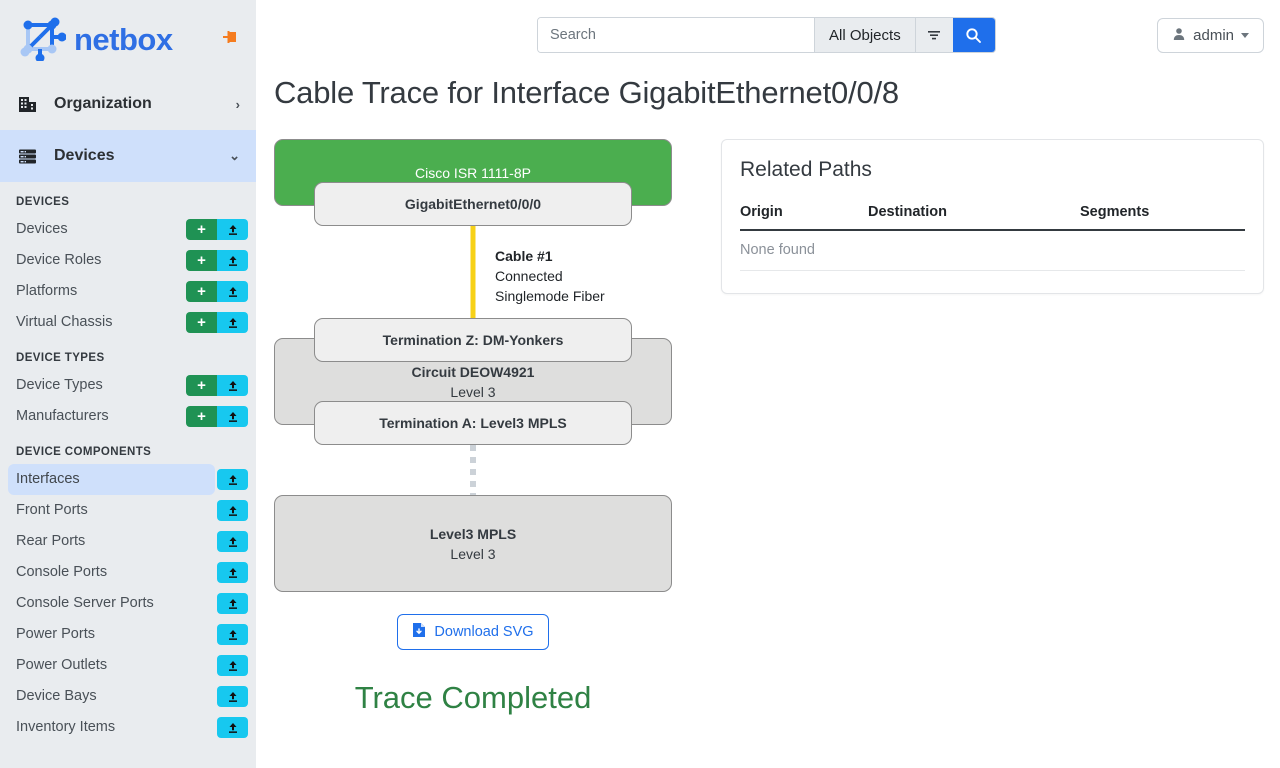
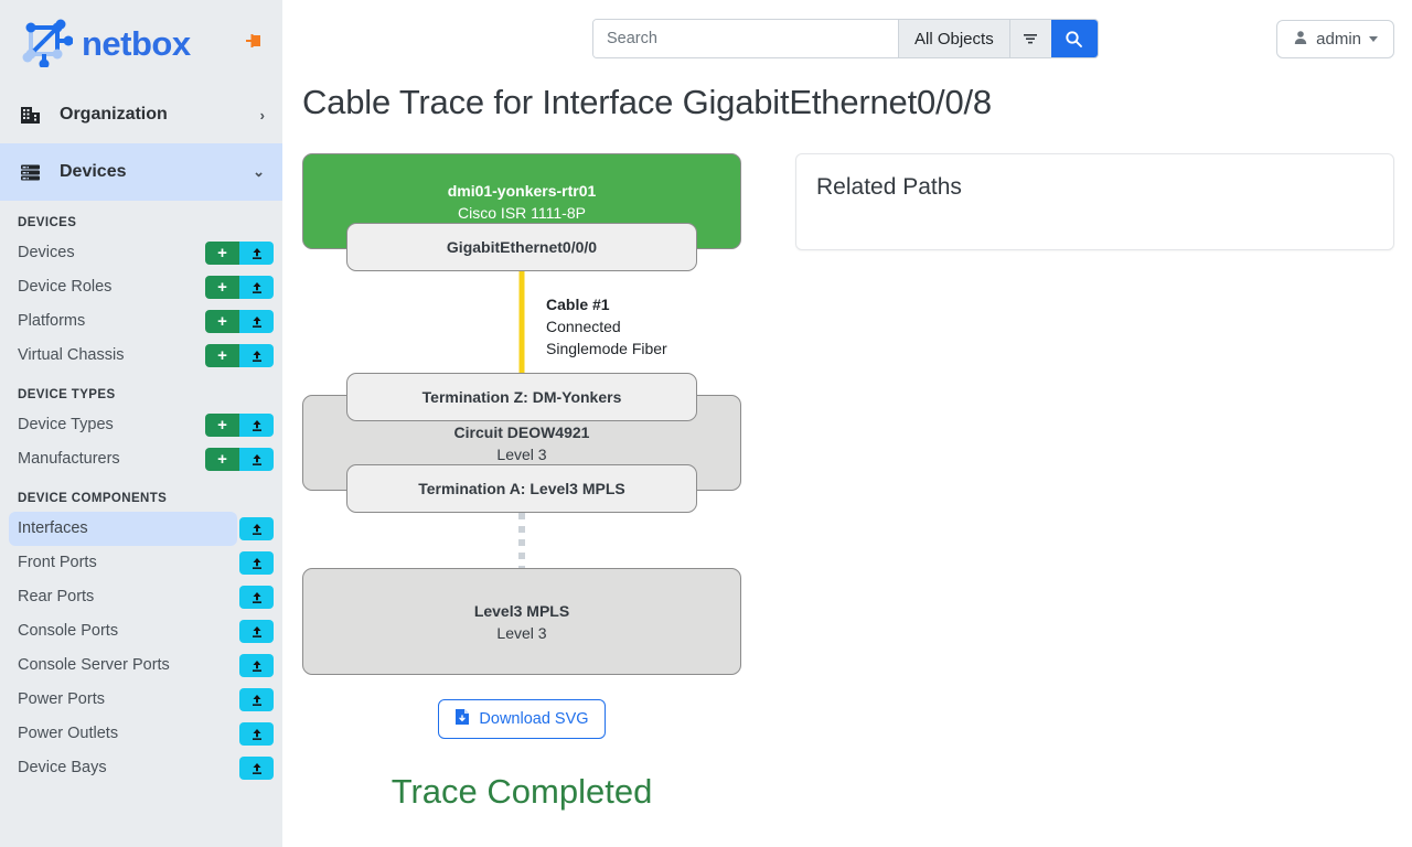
  netbox
  Organization
  ›
  Devices
  ⌄
  DEVICES
  Devices
  +
  Device Roles
  +
  Platforms
  +
  Virtual Chassis
  +
  DEVICE TYPES
  Device Types
  +
  Manufacturers
  +
  DEVICE COMPONENTS
  Interfaces
  Front Ports
  Rear Ports
  Console Ports
  Console Server Ports
  Power Ports
  Power Outlets
  Device Bays
- Inventory Items
  Search
  All Objects
  admin
  Cable Trace for Interface GigabitEthernet0/0/8
+ dmi01-yonkers-rtr01
  Cisco ISR 1111-8P
  GigabitEthernet0/0/0
  Cable #1
  Connected
  Singlemode Fiber
  Termination Z: DM-Yonkers
  Circuit DEOW4921
  Level 3
  Termination A: Level3 MPLS
  Level3 MPLS
  Level 3
  Download SVG
  Trace Completed
  Related Paths
- Origin	Destination	Segments
- None found
